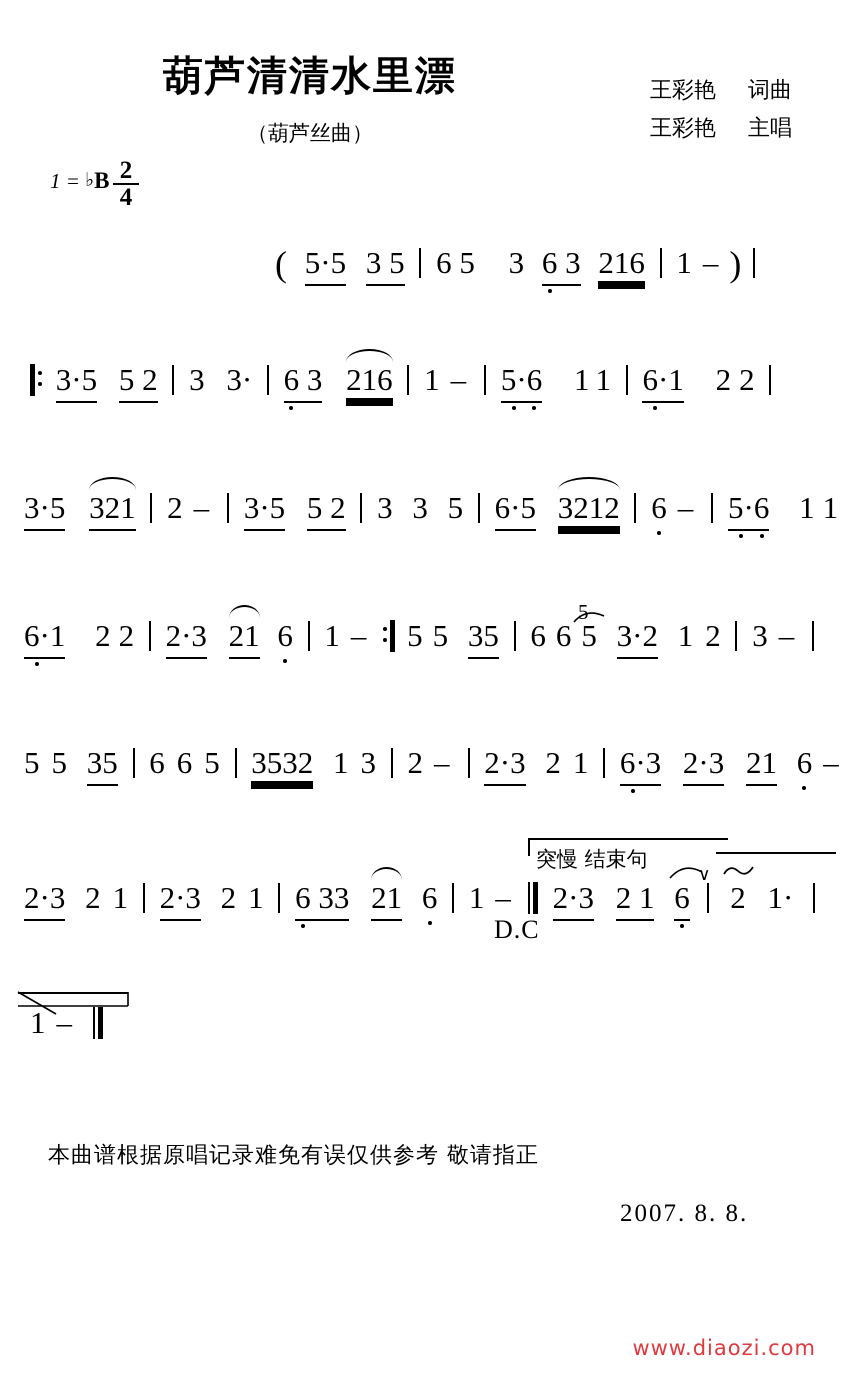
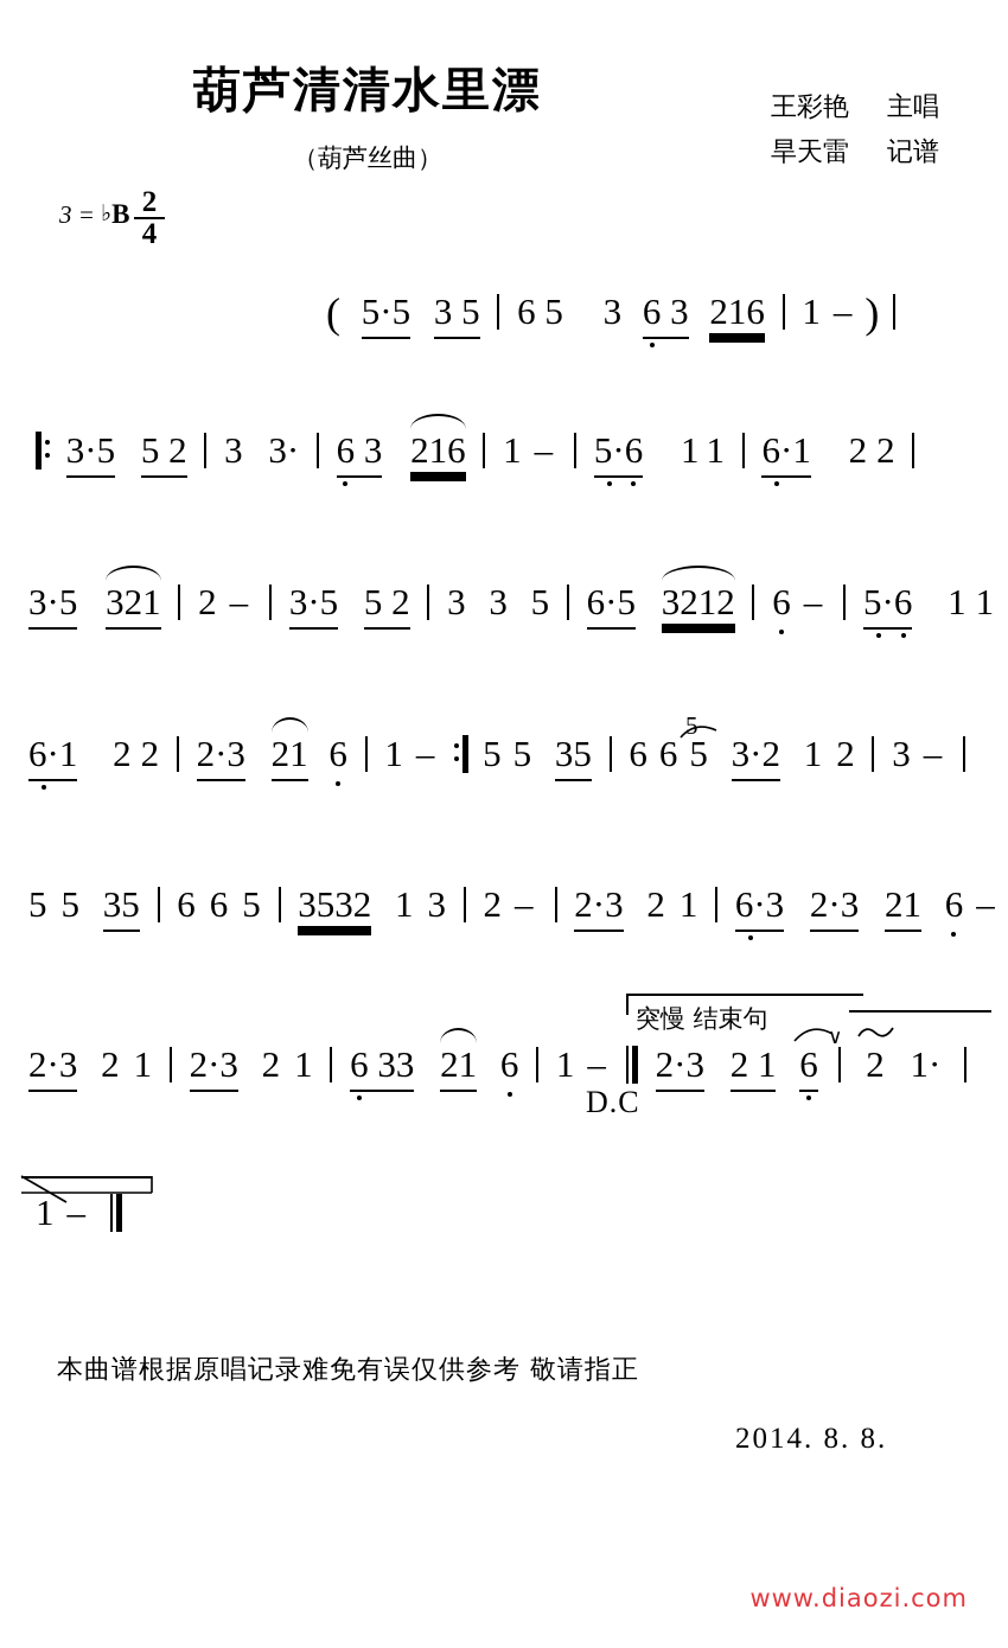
  葫芦清清水里漂
  （葫芦丝曲）
- 王彩艳 词曲
  王彩艳 主唱
+ 旱天雷 记谱
- 1 = ♭B
+ 3 = ♭B
  2
  4
  ( 5·5 3 5 6 5 3 6 3 216 1 – )
  3·5 5 2 3 3· 6 3 216 1 – 5·6 1 1 6·1 2 2
  3·5 321 2 – 3·5 5 2 3 3 5 6·5 3212 6 – 5·6 1 1
  6·1 2 2 2·3 21 6 1 – 5 5 35 6 6 5 3·2 1 2 3 –
  5
  5 5 35 6 6 5 3532 1 3 2 – 2·3 2 1 6·3 2·3 21 6 –
  2·3 2 1 2·3 2 1 6 33 21 6 1 – 2·3 2 1 6 2 1·
  突慢 结束句
  D.C
  ∨
  1 –
  本曲谱根据原唱记录难免有误仅供参考 敬请指正
- 2007. 8. 8.
+ 2014. 8. 8.
  www.diaozi.com
